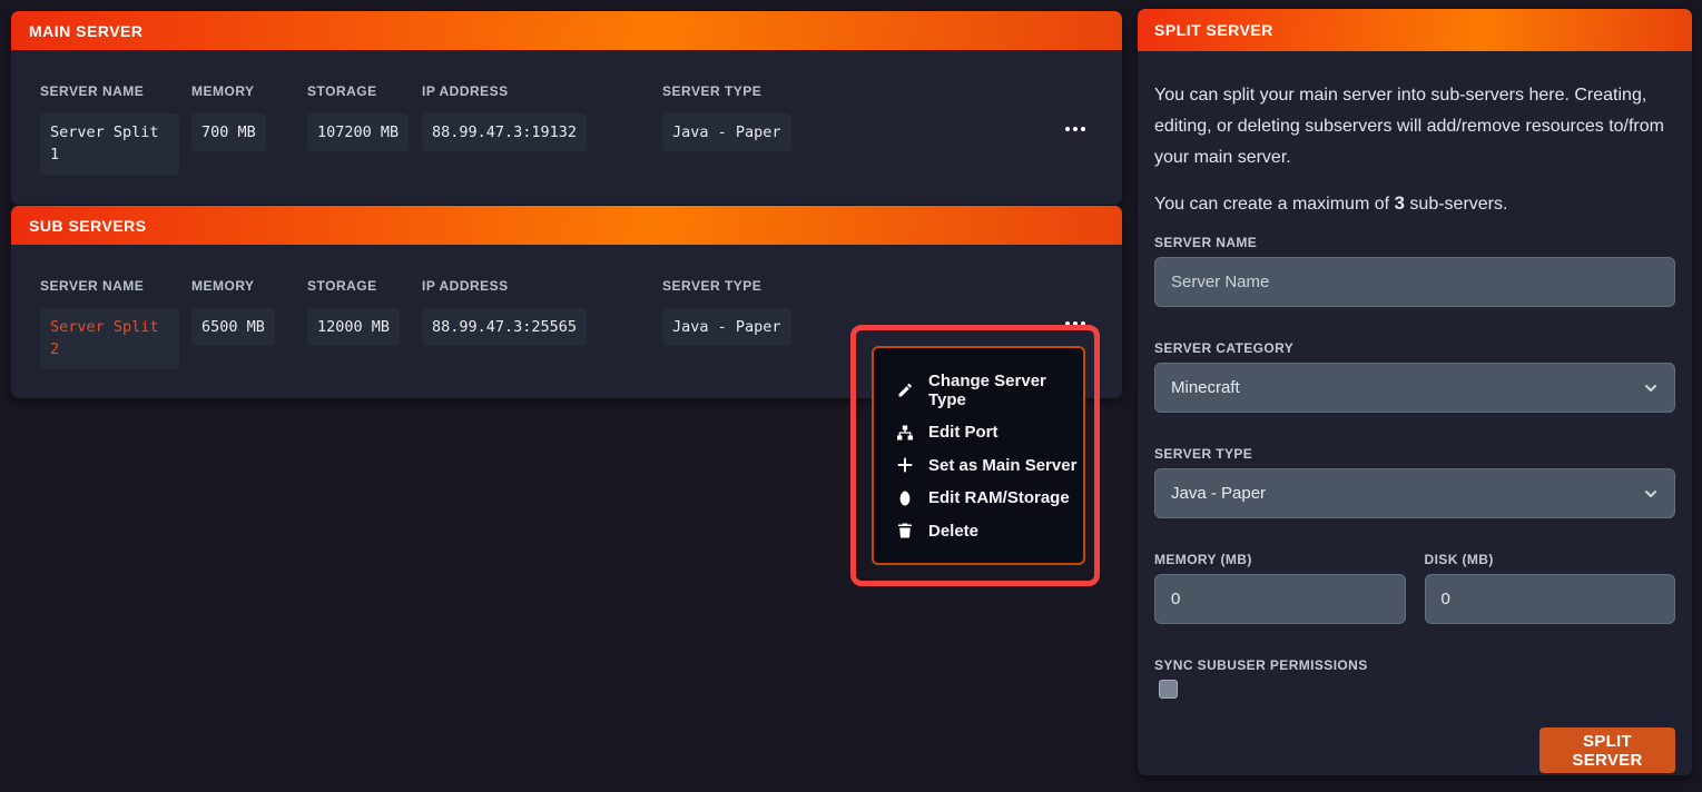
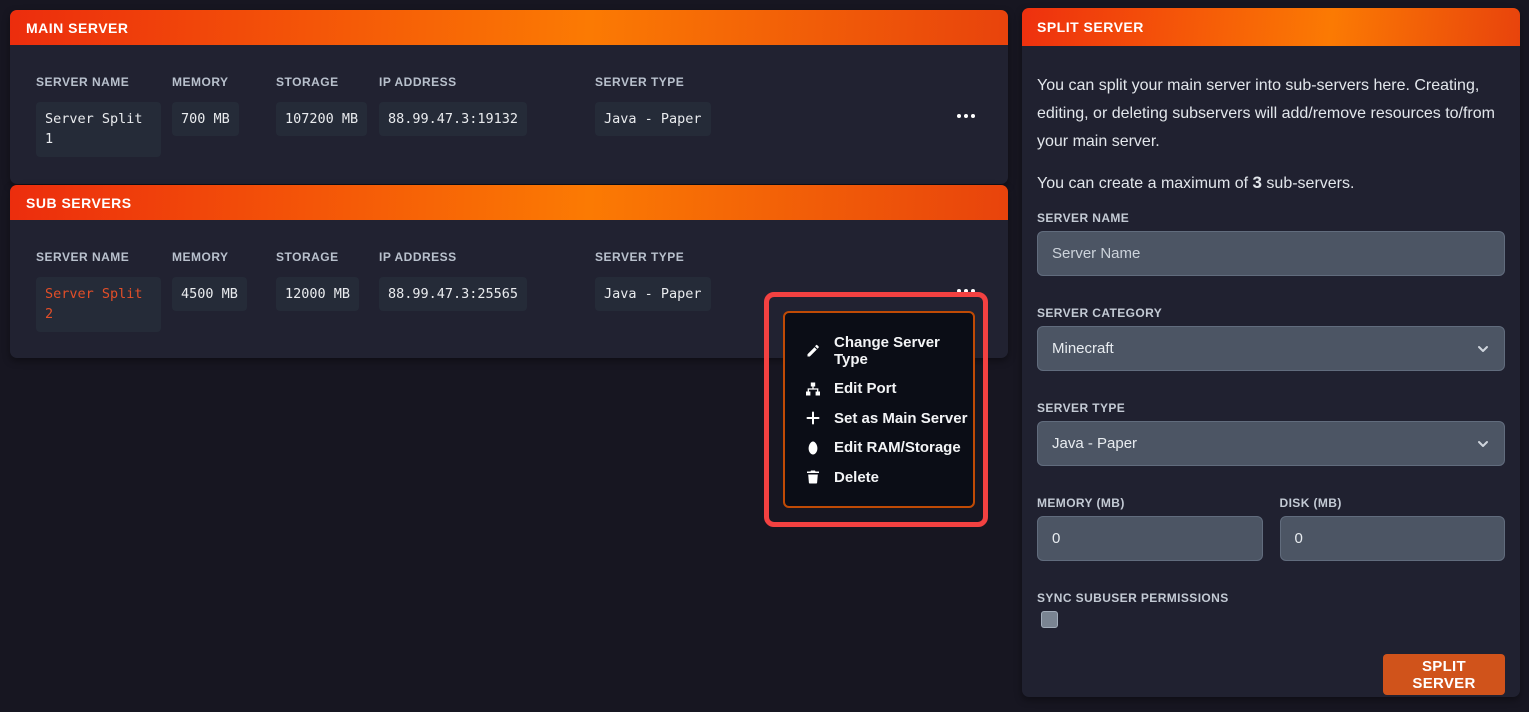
  MAIN SERVER
  SERVER NAME
  Server Split 1
  MEMORY
  700 MB
  STORAGE
  107200 MB
  IP ADDRESS
  88.99.47.3:19132
  SERVER TYPE
  Java - Paper
  SUB SERVERS
  SERVER NAME
  Server Split 2
  MEMORY
- 6500 MB
+ 4500 MB
  STORAGE
  12000 MB
  IP ADDRESS
  88.99.47.3:25565
  SERVER TYPE
  Java - Paper
  Change Server Type
  Edit Port
  Set as Main Server
  Edit RAM/Storage
  Delete
  SPLIT SERVER
  You can split your main server into sub-servers here. Creating, editing, or deleting subservers will add/remove resources to/from your main server.
  You can create a maximum of 3 sub-servers.
  SERVER NAME
  Server Name
  SERVER CATEGORY
  Minecraft
  SERVER TYPE
  Java - Paper
  MEMORY (MB)
  0
  DISK (MB)
  0
  SYNC SUBUSER PERMISSIONS
  SPLIT SERVER
